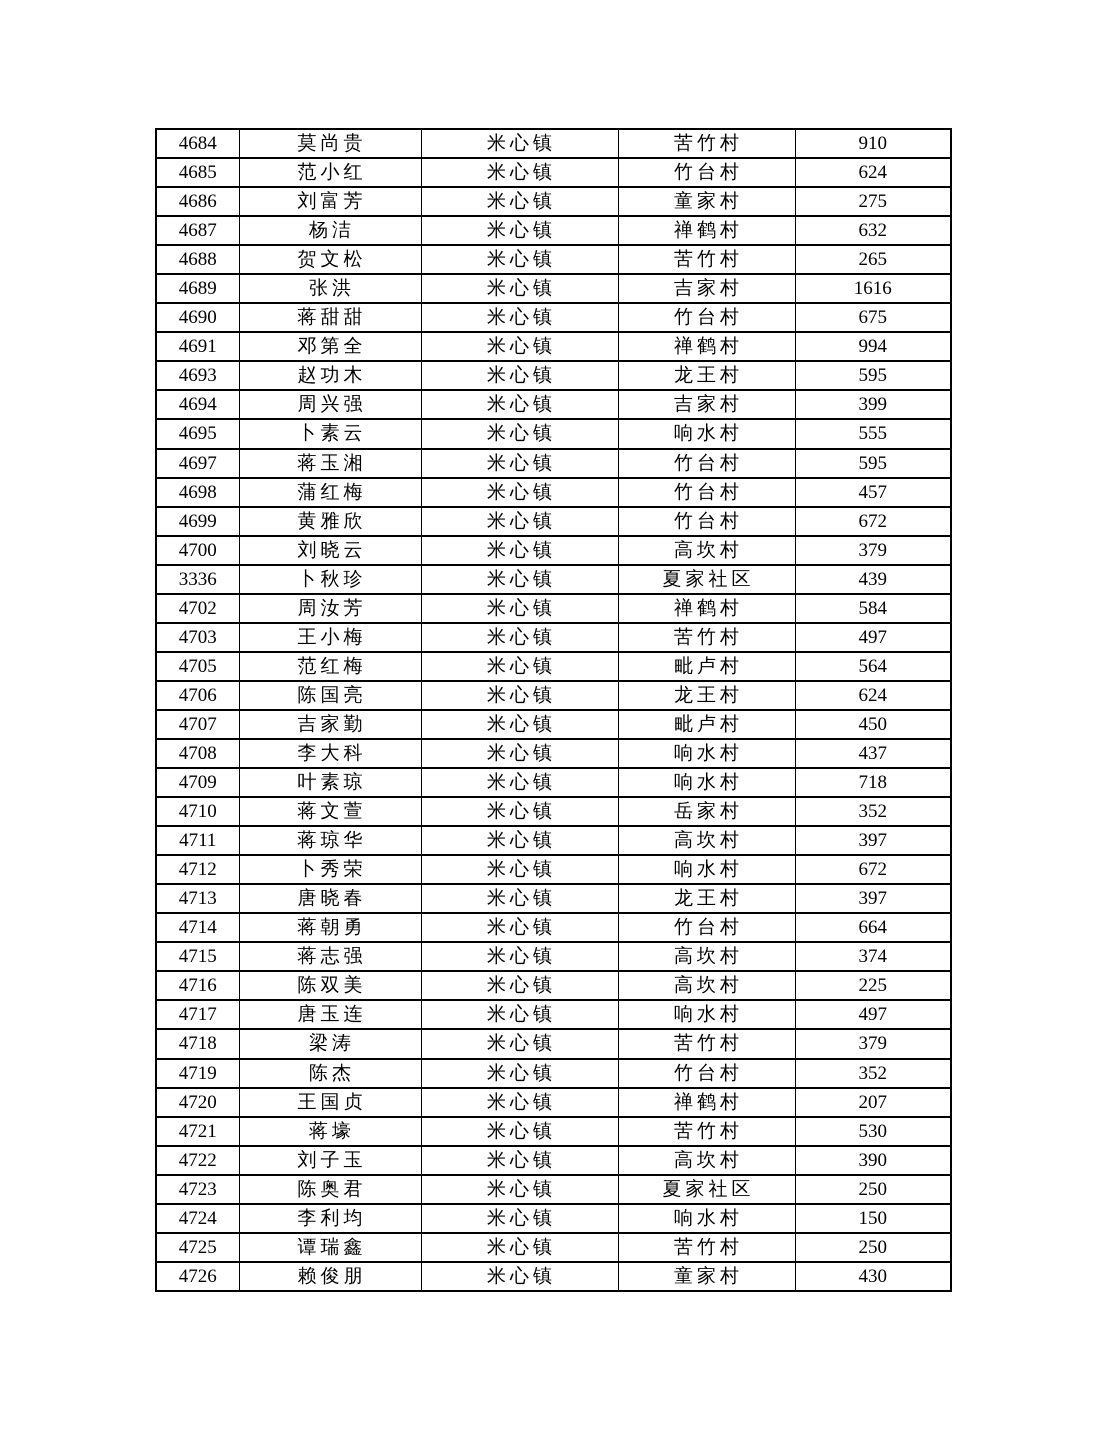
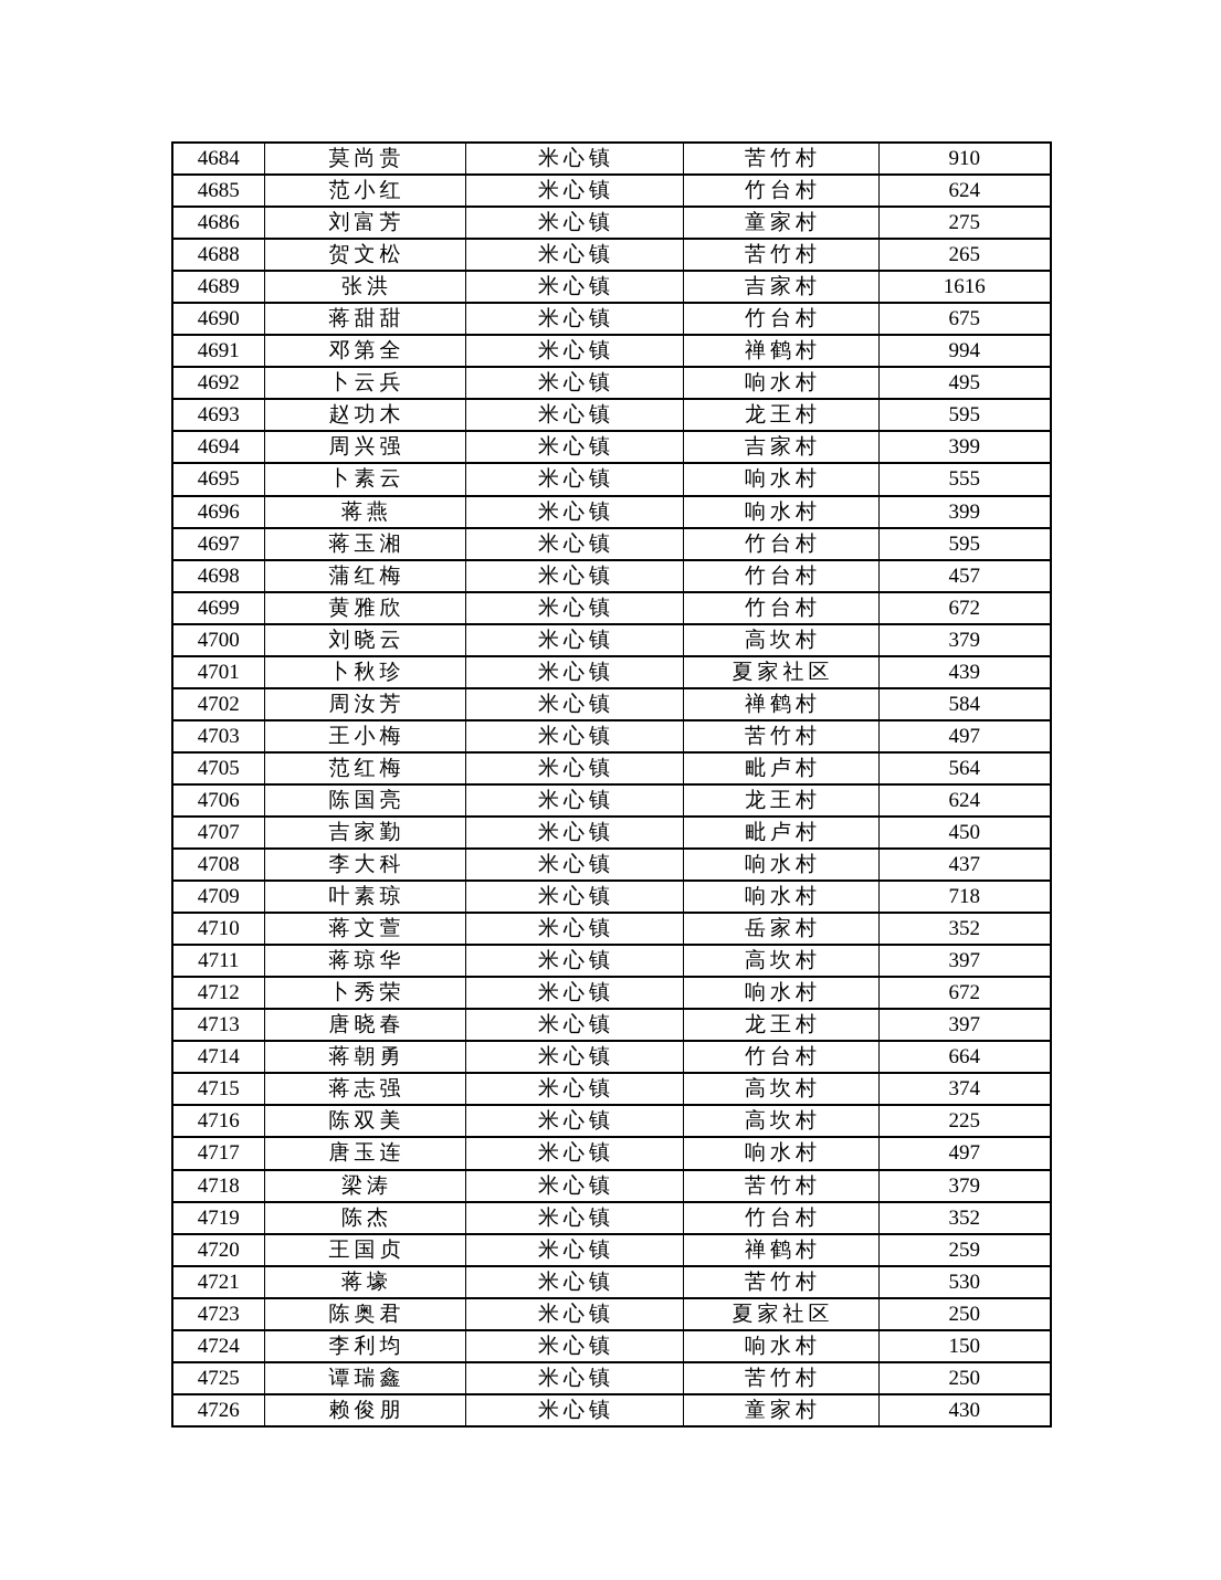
  4684	莫尚贵	米心镇	苦竹村	910
  4685	范小红	米心镇	竹台村	624
  4686	刘富芳	米心镇	童家村	275
- 4687	杨洁	米心镇	禅鹤村	632
  4688	贺文松	米心镇	苦竹村	265
  4689	张洪	米心镇	吉家村	1616
  4690	蒋甜甜	米心镇	竹台村	675
  4691	邓第全	米心镇	禅鹤村	994
+ 4692	卜云兵	米心镇	响水村	495
  4693	赵功木	米心镇	龙王村	595
  4694	周兴强	米心镇	吉家村	399
  4695	卜素云	米心镇	响水村	555
+ 4696	蒋燕	米心镇	响水村	399
  4697	蒋玉湘	米心镇	竹台村	595
  4698	蒲红梅	米心镇	竹台村	457
  4699	黄雅欣	米心镇	竹台村	672
  4700	刘晓云	米心镇	高坎村	379
- 3336	卜秋珍	米心镇	夏家社区	439
+ 4701	卜秋珍	米心镇	夏家社区	439
  4702	周汝芳	米心镇	禅鹤村	584
  4703	王小梅	米心镇	苦竹村	497
  4705	范红梅	米心镇	毗卢村	564
  4706	陈国亮	米心镇	龙王村	624
  4707	吉家勤	米心镇	毗卢村	450
  4708	李大科	米心镇	响水村	437
  4709	叶素琼	米心镇	响水村	718
  4710	蒋文萱	米心镇	岳家村	352
  4711	蒋琼华	米心镇	高坎村	397
  4712	卜秀荣	米心镇	响水村	672
  4713	唐晓春	米心镇	龙王村	397
  4714	蒋朝勇	米心镇	竹台村	664
  4715	蒋志强	米心镇	高坎村	374
  4716	陈双美	米心镇	高坎村	225
  4717	唐玉连	米心镇	响水村	497
  4718	梁涛	米心镇	苦竹村	379
  4719	陈杰	米心镇	竹台村	352
- 4720	王国贞	米心镇	禅鹤村	207
+ 4720	王国贞	米心镇	禅鹤村	259
  4721	蒋壕	米心镇	苦竹村	530
- 4722	刘子玉	米心镇	高坎村	390
  4723	陈奥君	米心镇	夏家社区	250
  4724	李利均	米心镇	响水村	150
  4725	谭瑞鑫	米心镇	苦竹村	250
  4726	赖俊朋	米心镇	童家村	430
